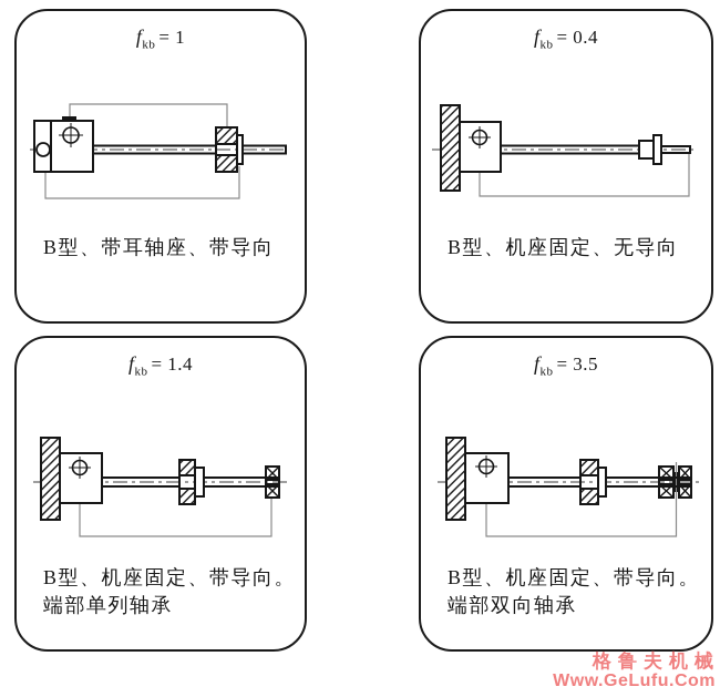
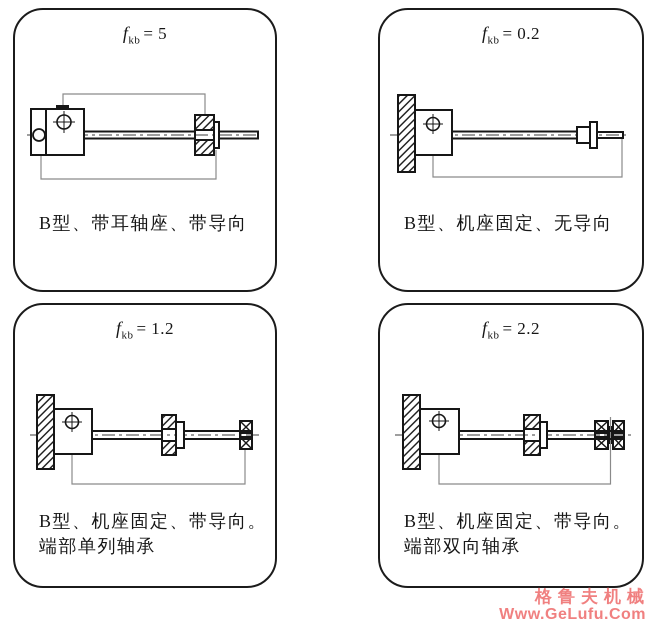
- fkb= 1
+ fkb= 5
  B型、带耳轴座、带导向
- fkb= 0.4
+ fkb= 0.2
  B型、机座固定、无导向
- fkb= 1.4
+ fkb= 1.2
  B型、机座固定、带导向。
  端部单列轴承
- fkb= 3.5
+ fkb= 2.2
  B型、机座固定、带导向。
  端部双向轴承
  格鲁夫机械
  Www.GeLufu.Com
